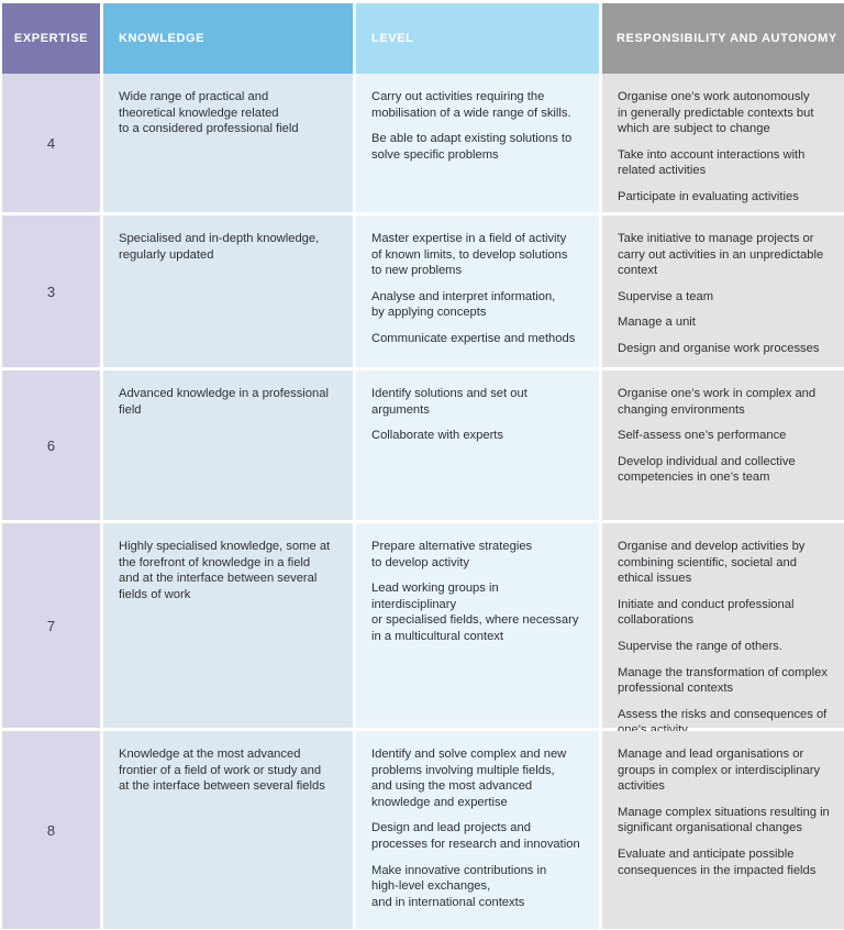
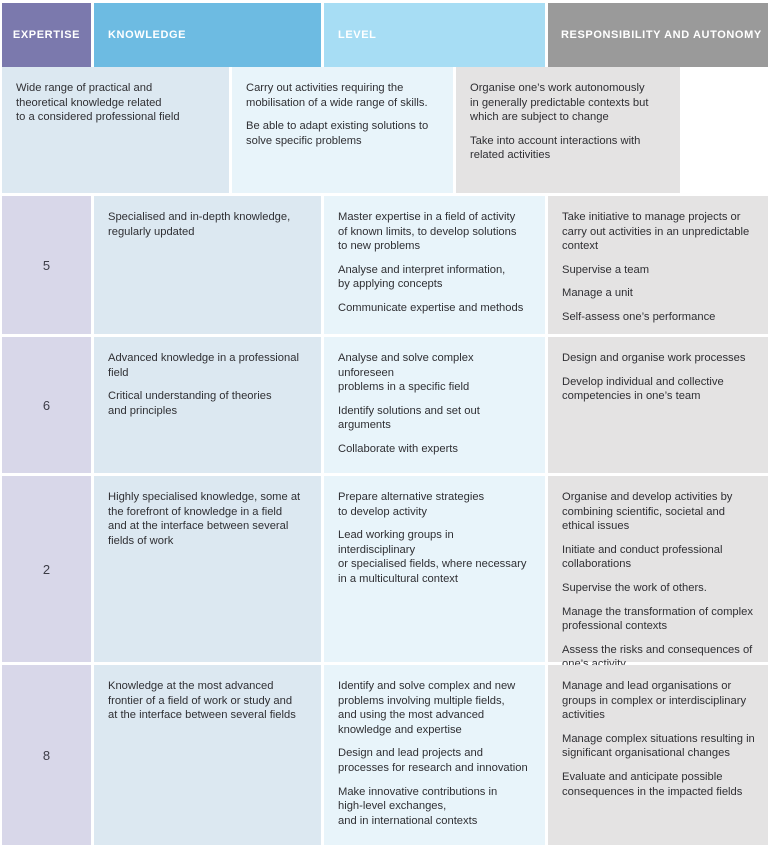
  EXPERTISE
  KNOWLEDGE
  LEVEL
  RESPONSIBILITY AND AUTONOMY
- 4
  Wide range of practical and
  theoretical knowledge related
  to a considered professional field
  Carry out activities requiring the
  mobilisation of a wide range of skills.
  Be able to adapt existing solutions to
  solve specific problems
  Organise one’s work autonomously
  in generally predictable contexts but
  which are subject to change
  Take into account interactions with
  related activities
- Participate in evaluating activities
- 3
+ 5
  Specialised and in-depth knowledge,
  regularly updated
  Master expertise in a field of activity
  of known limits, to develop solutions
  to new problems
  Analyse and interpret information,
  by applying concepts
  Communicate expertise and methods
  Take initiative to manage projects or
  carry out activities in an unpredictable
  context
  Supervise a team
  Manage a unit
- Design and organise work processes
+ Self-assess one’s performance
  6
  Advanced knowledge in a professional
  field
+ Critical understanding of theories
+ and principles
+ Analyse and solve complex unforeseen
+ problems in a specific field
  Identify solutions and set out
  arguments
  Collaborate with experts
- Organise one’s work in complex and
- changing environments
- Self-assess one’s performance
+ Design and organise work processes
  Develop individual and collective
  competencies in one’s team
- 7
+ 2
  Highly specialised knowledge, some at
  the forefront of knowledge in a field
  and at the interface between several
  fields of work
  Prepare alternative strategies
  to develop activity
  Lead working groups in interdisciplinary
  or specialised fields, where necessary
  in a multicultural context
  Organise and develop activities by
  combining scientific, societal and
  ethical issues
  Initiate and conduct professional
  collaborations
- Supervise the range of others.
+ Supervise the work of others.
  Manage the transformation of complex
  professional contexts
  Assess the risks and consequences of
  8
  Knowledge at the most advanced
  frontier of a field of work or study and
  at the interface between several fields
  Identify and solve complex and new
  problems involving multiple fields,
  and using the most advanced
  knowledge and expertise
  Design and lead projects and
  processes for research and innovation
  Make innovative contributions in
  high-level exchanges,
  and in international contexts
  Manage and lead organisations or
  groups in complex or interdisciplinary
  activities
  Manage complex situations resulting in
  significant organisational changes
  Evaluate and anticipate possible
  consequences in the impacted fields
